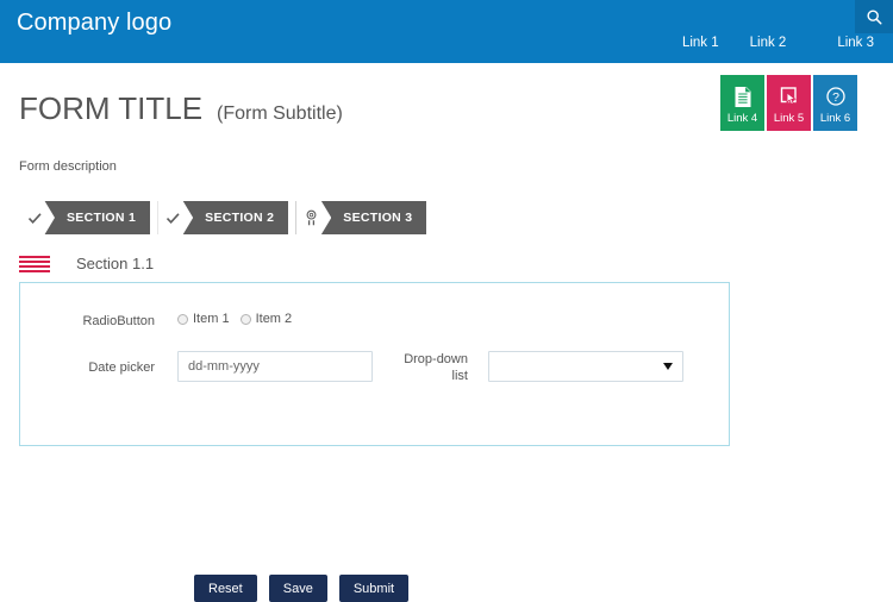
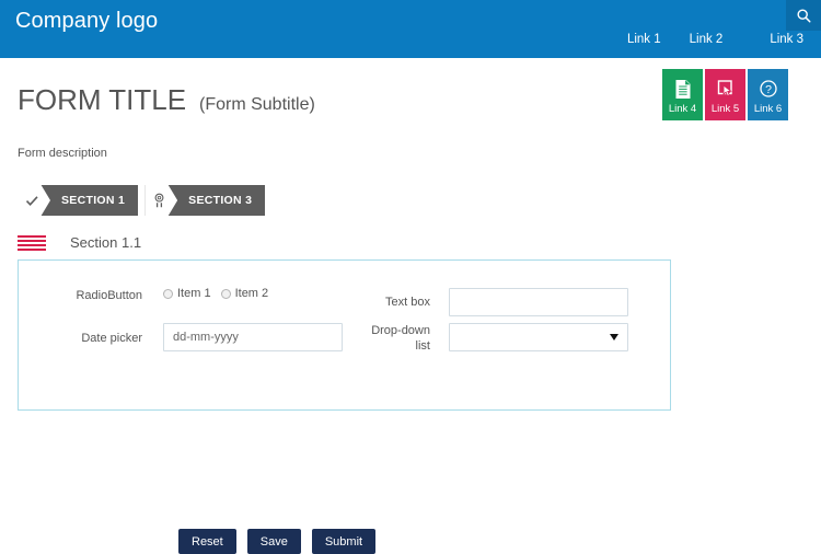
  Company logo
  Link 1
  Link 2
  Link 3
  FORM TITLE
  (Form Subtitle)
  Form description
  Link 4
  Link 5
  ?
  Link 6
  SECTION 1
- SECTION 2
  SECTION 3
  Section 1.1
  RadioButton
  Item 1
  Item 2
  Date picker
  dd-mm-yyyy
+ Text box
  Drop-down list
  Reset
  Save
  Submit
